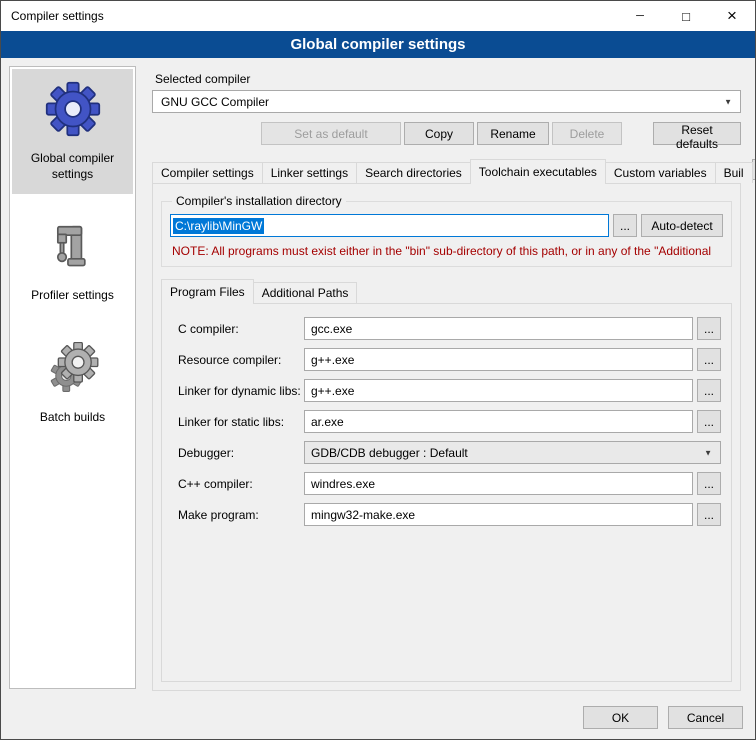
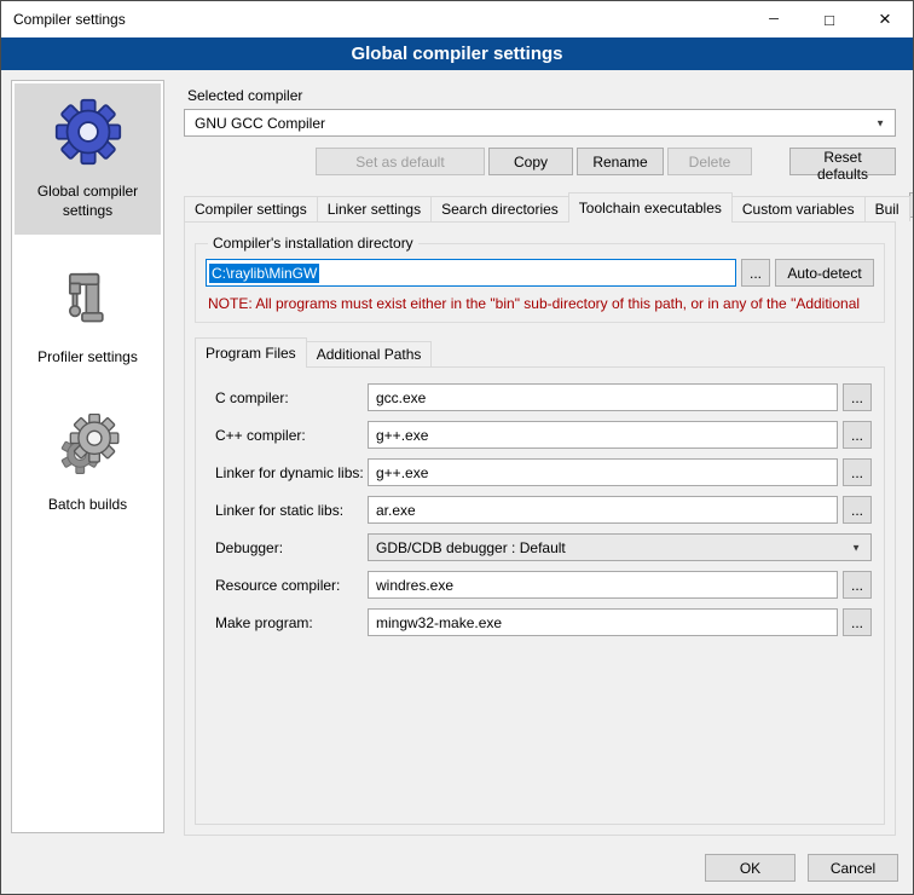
  Compiler settings
  ─
  □
  ×
  Global compiler settings
  Global compiler settings
  Profiler settings
  Batch builds
  Selected compiler
  GNU GCC Compiler
  ▼
  Set as default
  Copy
  Rename
  Delete
  Reset defaults
  Compiler settings
  Linker settings
  Search directories
  Toolchain executables
  Custom variables
  Buil
  Compiler's installation directory
  C:\raylib\MinGW
  ...
  Auto-detect
  NOTE: All programs must exist either in the "bin" sub-directory of this path, or in any of the "Additional
  Program Files
  Additional Paths
  C compiler:
  gcc.exe
  ...
- Resource compiler:
+ C++ compiler:
  g++.exe
  ...
  Linker for dynamic libs:
  g++.exe
  ...
  Linker for static libs:
  ar.exe
  ...
  Debugger:
  GDB/CDB debugger : Default
  ▼
- C++ compiler:
+ Resource compiler:
  windres.exe
  ...
  Make program:
  mingw32-make.exe
  ...
  OK
  Cancel
